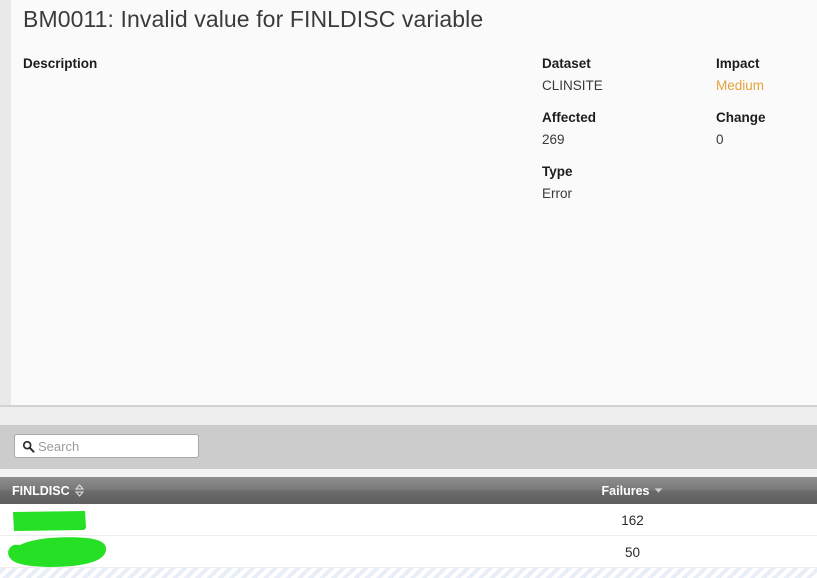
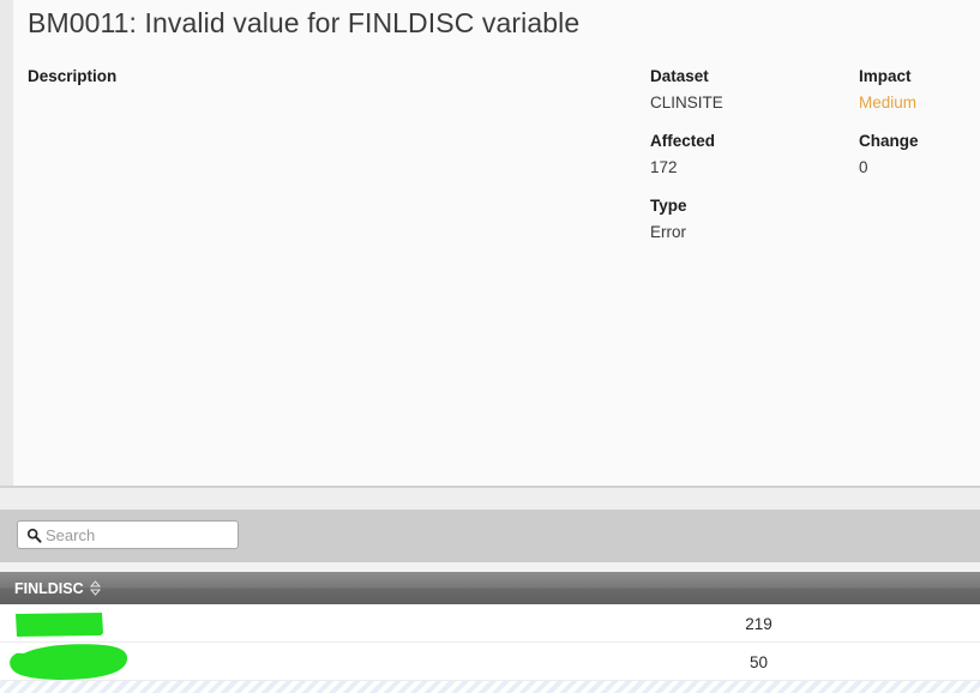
  BM0011: Invalid value for FINLDISC variable
  Description
  Dataset
  CLINSITE
  Affected
- 269
+ 172
  Type
  Error
  Impact
  Medium
  Change
  0
  Search
  FINLDISC
- Failures
- 162
+ 219
  50
